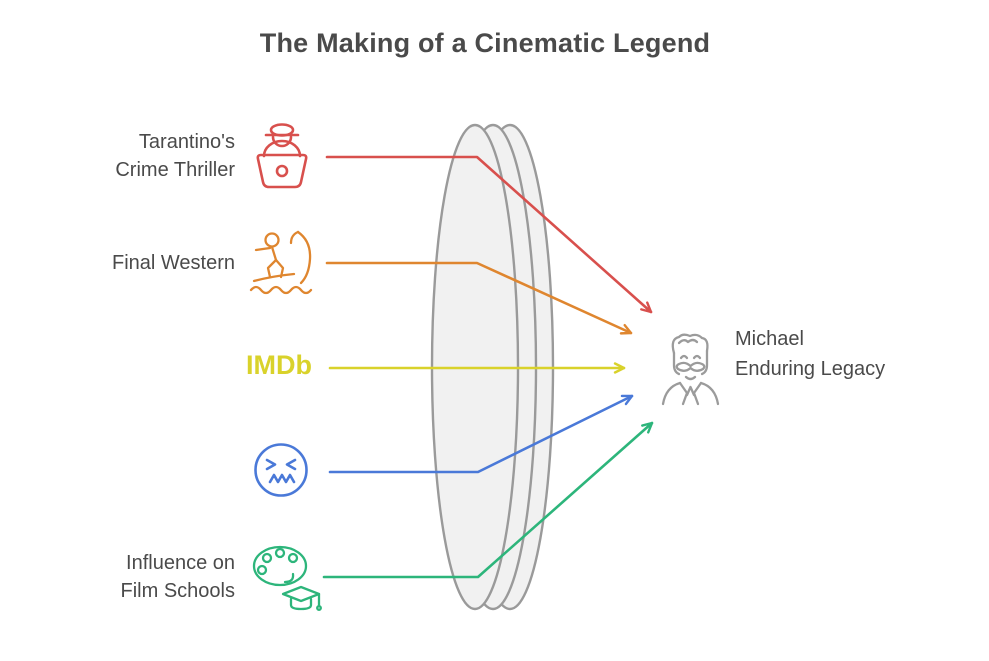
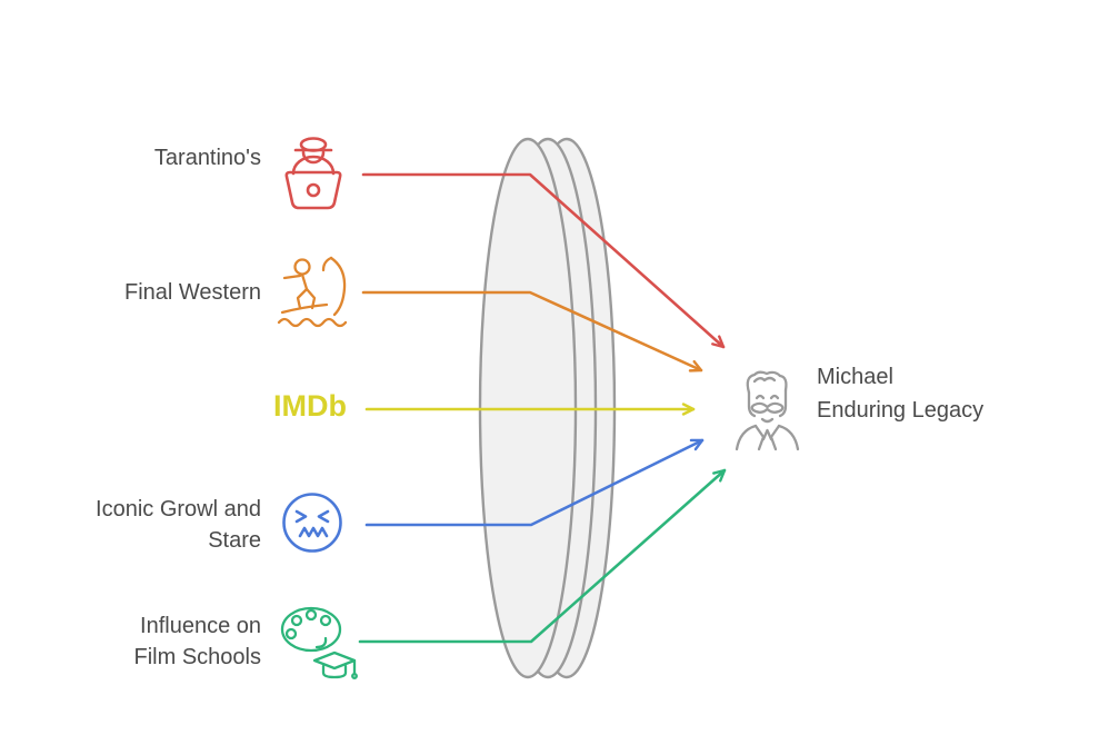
- The Making of a Cinematic Legend
  Tarantino's
- Crime Thriller
  Final Western
+ Iconic Growl and
+ Stare
  Influence on
  Film Schools
  IMDb
  Michael
  Enduring Legacy
